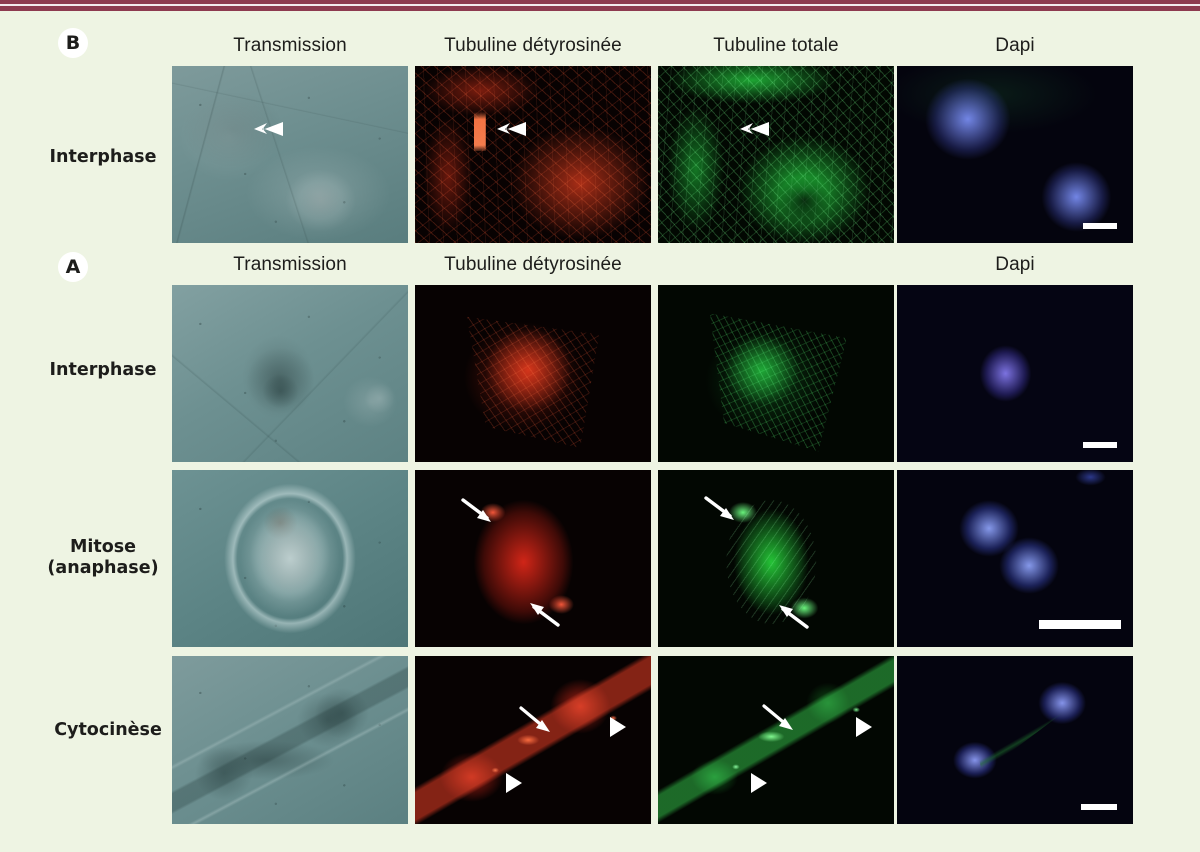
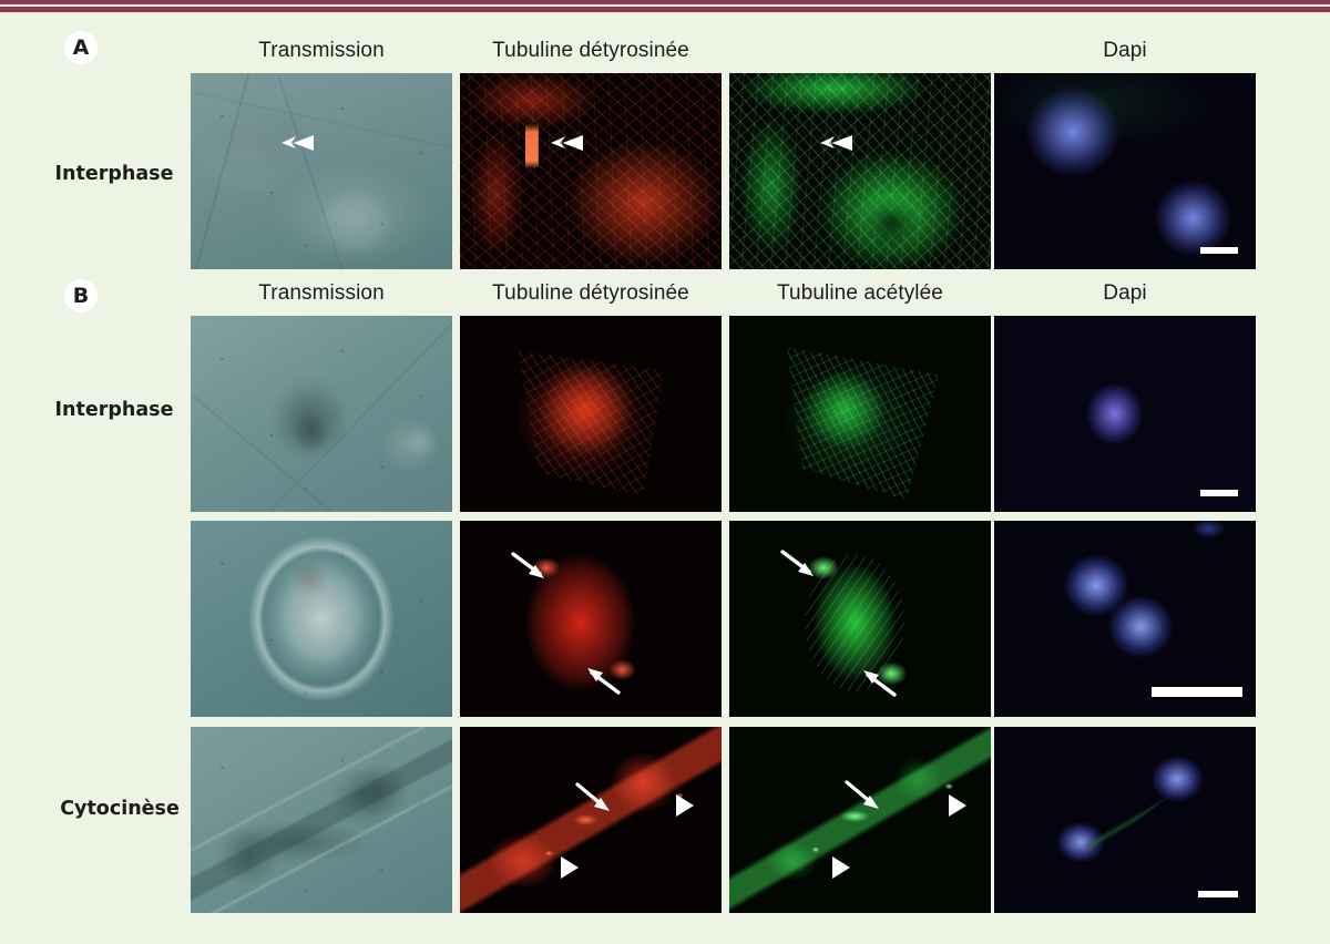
- B
+ A
  Transmission
  Tubuline détyrosinée
- Tubuline totale
  Dapi
  Interphase
- A
+ B
  Transmission
  Tubuline détyrosinée
+ Tubuline acétylée
  Dapi
  Interphase
- Mitose
- (anaphase)
  Cytocinèse
